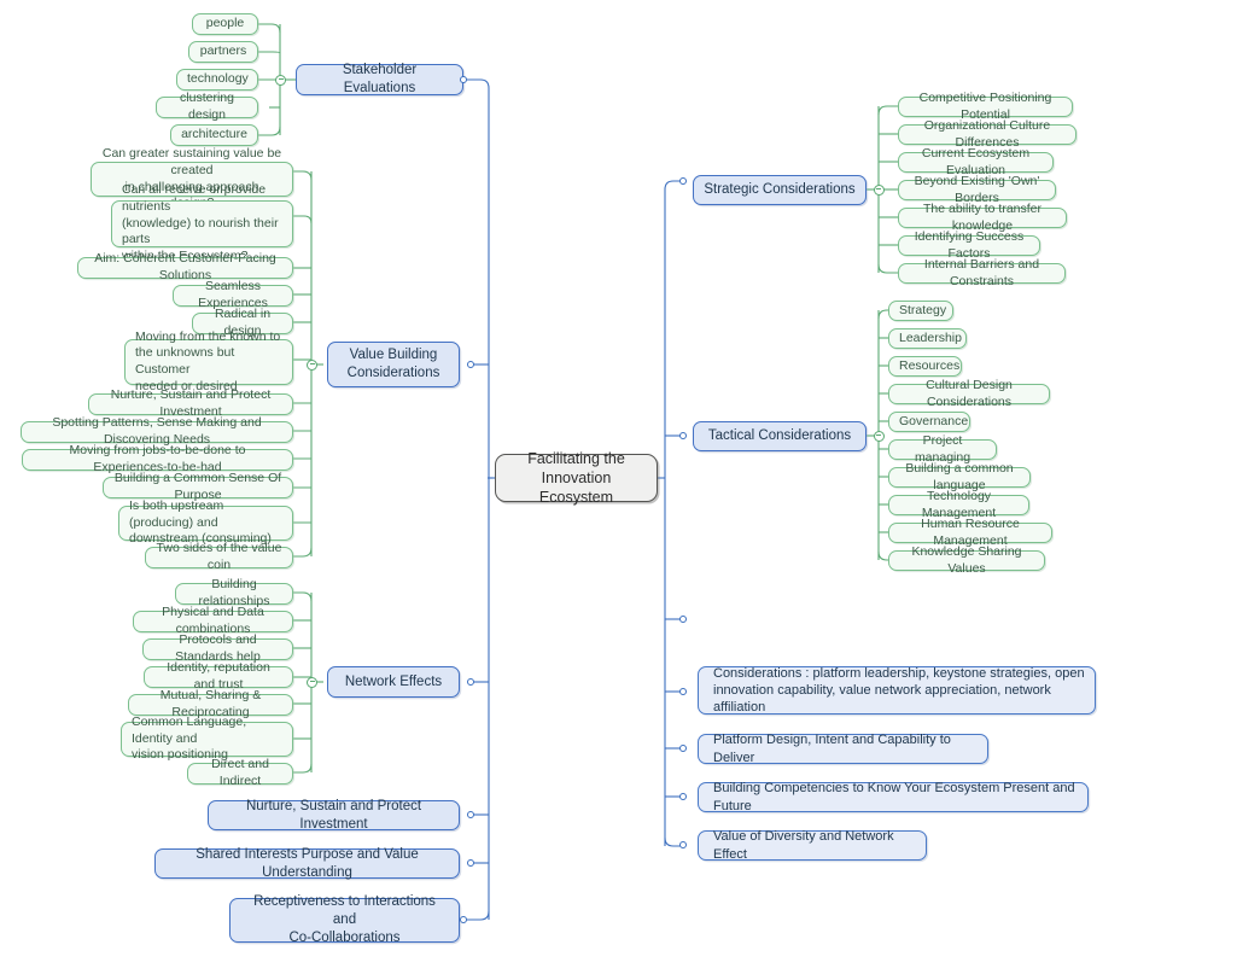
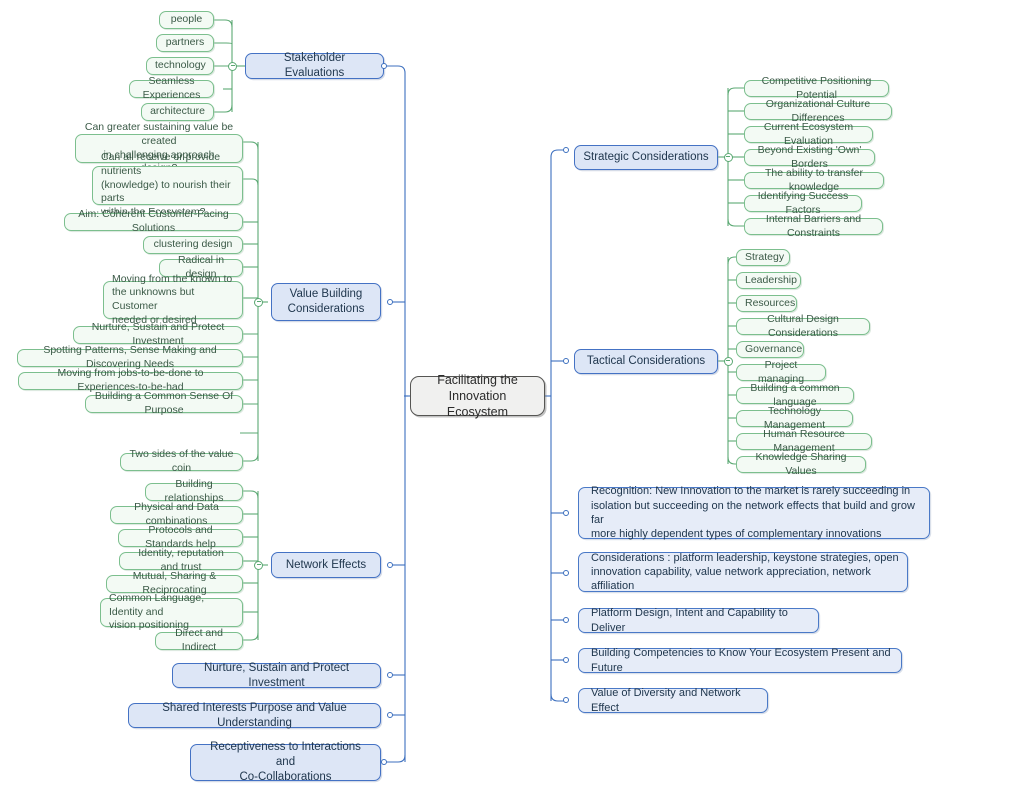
  Facilitating the
  Innovation Ecosystem
  Stakeholder Evaluations
  people
  partners
  technology
- clustering design
+ Seamless Experiences
  architecture
  Value Building
  Considerations
  Can greater sustaining value be created
  in challenging approach
  Can all receive or provide nutrients
  (knowledge) to nourish their parts
  within the Ecosystem?
  Aim: Coherent Customer-Facing Solutions
- Seamless Experiences
+ clustering design
  Radical in design
  Moving from the known to
  the unknowns but Customer
  needed or desired
  Nurture, Sustain and Protect Investment
  Spotting Patterns, Sense Making and Discovering Needs
  Moving from jobs-to-be-done to Experiences-to-be-had
  Building a Common Sense Of Purpose
- Is both upstream (producing) and
- downstream (consuming)
  Two sides of the value coin
  Network Effects
  Building relationships
  Physical and Data combinations
  Protocols and Standards help
  Identity, reputation and trust
  Mutual, Sharing & Reciprocating
  Common Language, Identity and
  vision positioning
  Direct and Indirect
  Nurture, Sustain and Protect Investment
  Shared Interests Purpose and Value Understanding
  Receptiveness to Interactions and
  Co-Collaborations
  Strategic Considerations
  Competitive Positioning Potential
  Organizational Culture Differences
  Current Ecosystem Evaluation
  Beyond Existing 'Own' Borders
  The ability to transfer knowledge
  Identifying Success Factors
  Internal Barriers and Constraints
  Tactical Considerations
  Strategy
  Leadership
  Resources
  Cultural Design Considerations
  Governance
  Project managing
  Building a common language
  Technology Management
  Human Resource Management
  Knowledge Sharing Values
+ Recognition: New Innovation to the market is rarely succeeding in
+ isolation but succeeding on the network effects that build and grow far
+ more highly dependent types of complementary innovations
  Considerations : platform leadership, keystone strategies, open
  innovation capability, value network appreciation, network affiliation
  Platform Design, Intent and Capability to Deliver
  Building Competencies to Know Your Ecosystem Present and Future
  Value of Diversity and Network Effect
